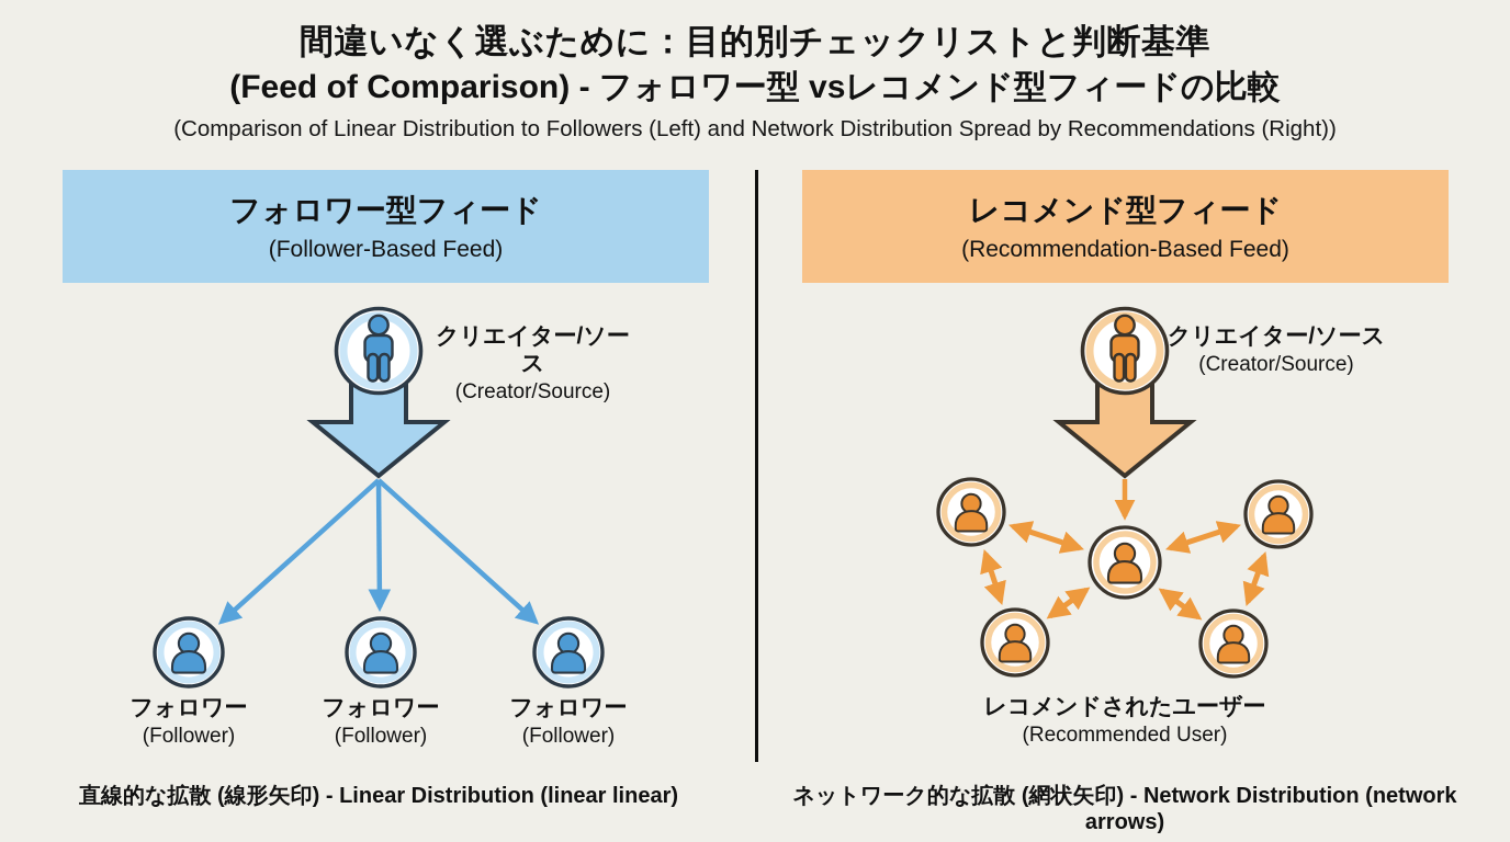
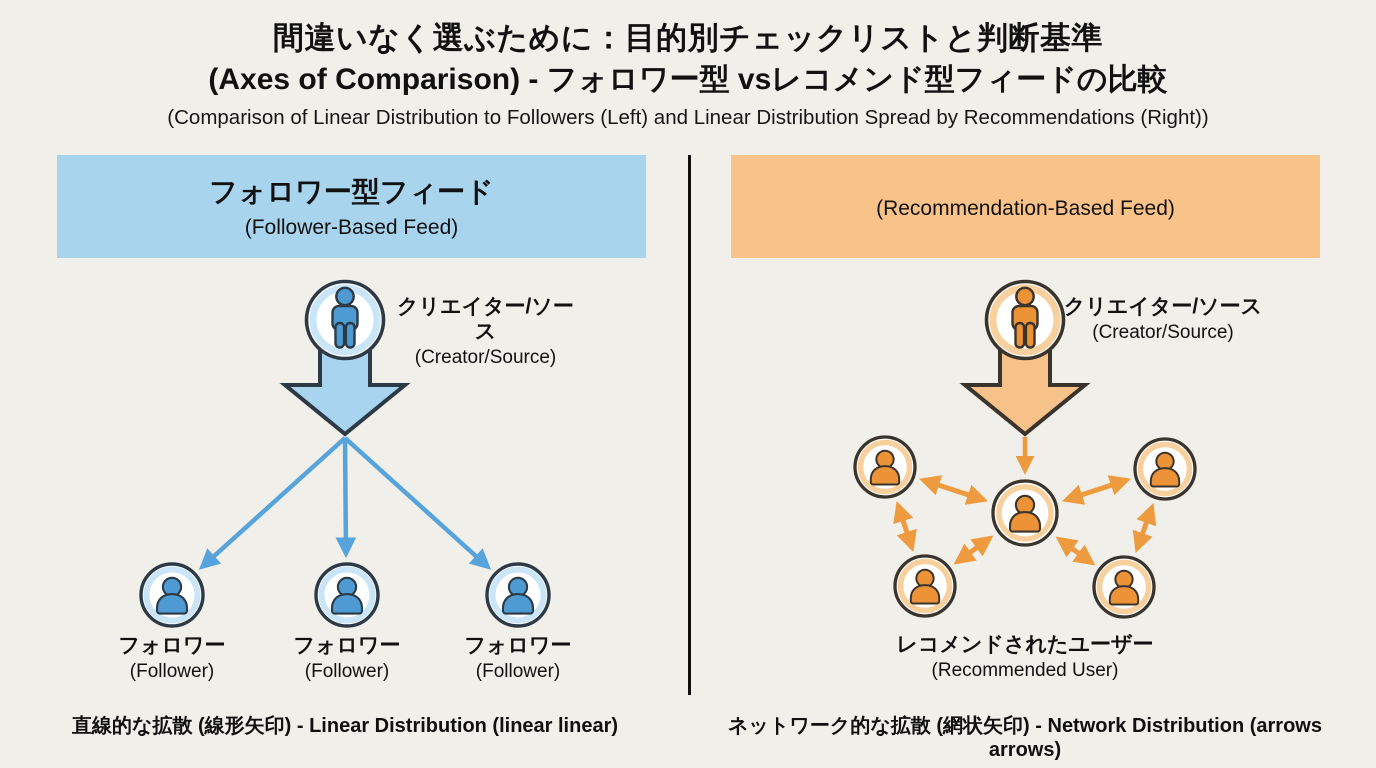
  間違いなく選ぶために：目的別チェックリストと判断基準
- (Feed of Comparison) - フォロワー型 vsレコメンド型フィードの比較
+ (Axes of Comparison) - フォロワー型 vsレコメンド型フィードの比較
- (Comparison of Linear Distribution to Followers (Left) and Network Distribution Spread by Recommendations (Right))
+ (Comparison of Linear Distribution to Followers (Left) and Linear Distribution Spread by Recommendations (Right))
  フォロワー型フィード
  (Follower-Based Feed)
- レコメンド型フィード
  (Recommendation-Based Feed)
  クリエイター/ソース
  (Creator/Source)
  クリエイター/ソース
  (Creator/Source)
  フォロワー
  (Follower)
  フォロワー
  (Follower)
  フォロワー
  (Follower)
  レコメンドされたユーザー
  (Recommended User)
  直線的な拡散 (線形矢印) - Linear Distribution (linear linear)
- ネットワーク的な拡散 (網状矢印) - Network Distribution (network arrows)
+ ネットワーク的な拡散 (網状矢印) - Network Distribution (arrows arrows)
